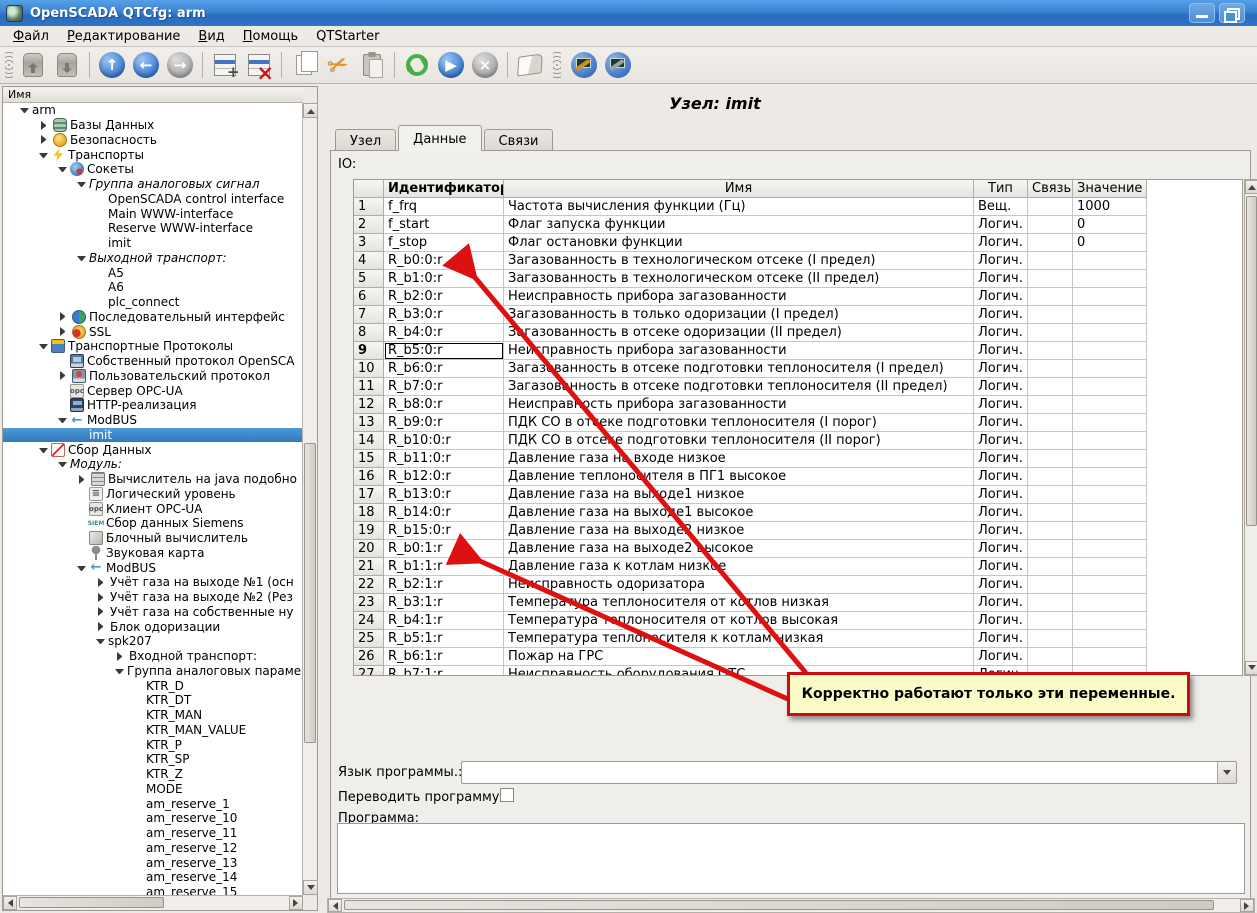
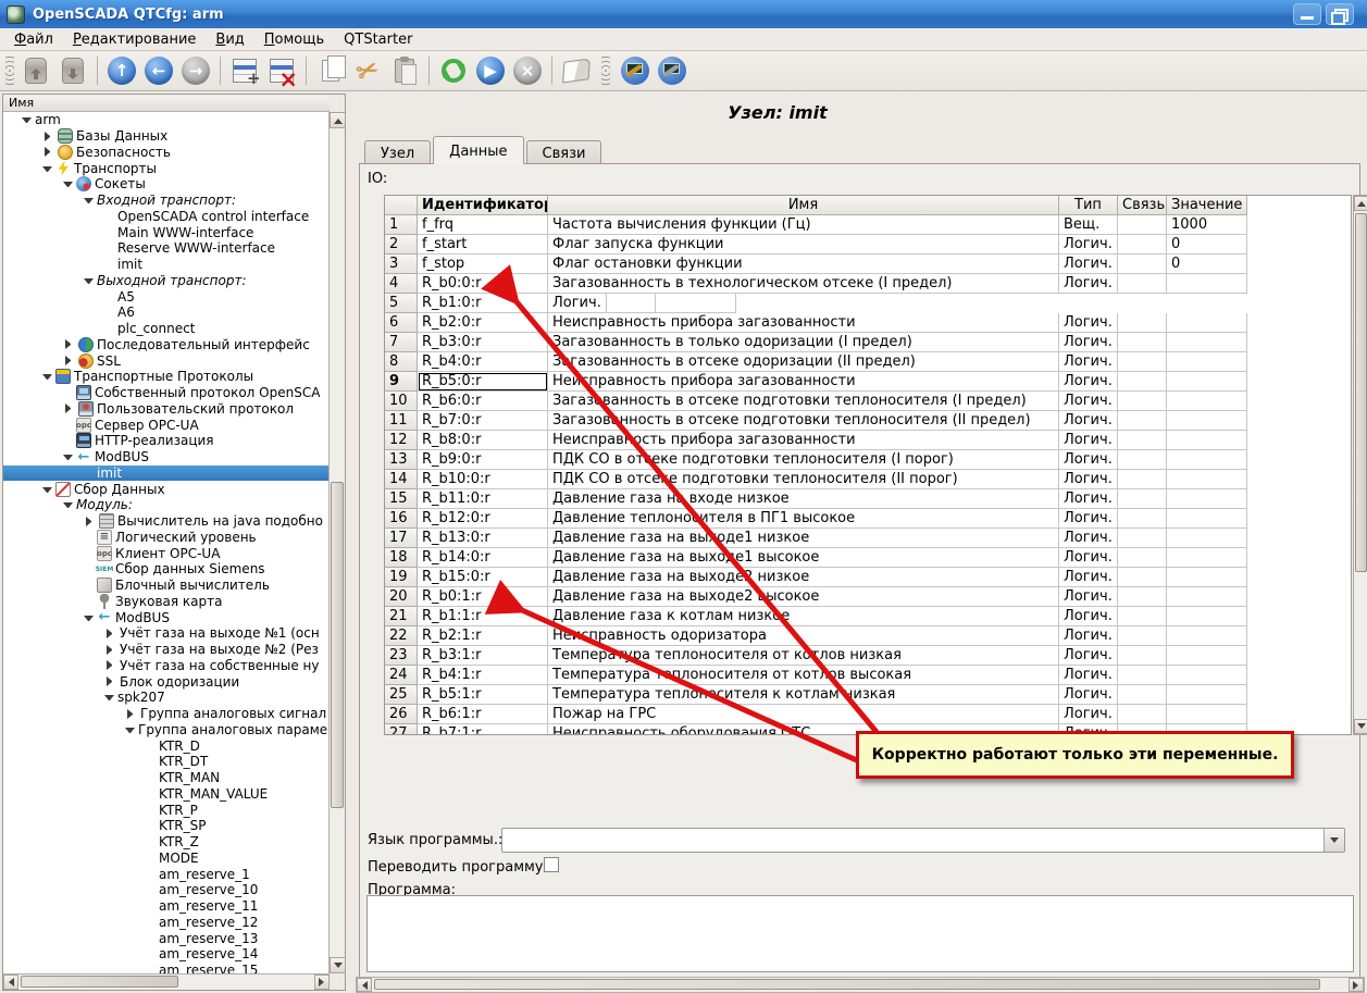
  OpenSCADA QTCfg: arm
  Файл
  Редактирование
  Вид
  Помощь
  QTStarter
  ↑
  ←
  →
  +
  ×
  ▶
  ×
  Имя
  arm
  Базы Данных
  Безопасность
  Транспорты
  Сокеты
- Группа аналоговых сигнал
+ Входной транспорт:
  OpenSCADA control interface
  Main WWW-interface
  Reserve WWW-interface
  imit
  Выходной транспорт:
  A5
  A6
  plc_connect
  Последовательный интерфейс
  SSL
  Транспортные Протоколы
  Собственный протокол OpenSCA
  Пользовательский протокол
  opc
  Сервер OPC-UA
  HTTP-реализация
  ←
  ModBUS
  imit
  Сбор Данных
  Модуль:
  Вычислитель на java подобно
  ≡
  Логический уровень
  opc
  Клиент OPC-UA
  Сбор данных Siemens
  Блочный вычислитель
  Звуковая карта
  ←
  ModBUS
  Учёт газа на выходе №1 (осн
  Учёт газа на выходе №2 (Рез
  Учёт газа на собственные ну
  Блок одоризации
  spk207
- Входной транспорт:
+ Группа аналоговых сигнал
  Группа аналоговых параме
  KTR_D
  KTR_DT
  KTR_MAN
  KTR_MAN_VALUE
  KTR_P
  KTR_SP
  KTR_Z
  MODE
  am_reserve_1
  am_reserve_10
  am_reserve_11
  am_reserve_12
  am_reserve_13
  am_reserve_14
  am_reserve_15
  Узел: imit
  Узел
  Данные
  Связи
  IO:
  Идентификато
  Имя
  Тип
  Связь
  Значение
  1
  f_frq
  Частота вычисления функции (Гц)
  Вещ.
  1000
  2
  f_start
  Флаг запуска функции
  Логич.
  0
  3
  f_stop
  Флаг остановки функции
  Логич.
  0
  4
  R_b0:0:r
  Загазованность в технологическом отсеке (I предел)
  Логич.
  5
  R_b1:0:r
- Загазованность в технологическом отсеке (II предел)
  Логич.
  6
  R_b2:0:r
  Неисправность прибора загазованности
  Логич.
  7
  R_b3:0:r
  Загазованность в только одоризации (I предел)
  Логич.
  8
  R_b4:0:r
  Згазованность в отсеке одоризации (II предел)
  Логич.
  9
  R_b5:0:r
  Неиправность прибора загазованности
  Логич.
  10
  R_b6:0:r
  Загазванность в отсеке подготовки теплоносителя (I предел)
  Логич.
  11
  R_b7:0:r
  Загазовнность в отсеке подготовки теплоносителя (II предел)
  Логич.
  12
  R_b8:0:r
  Неисправность прибора загазованности
  Логич.
  13
  R_b9:0:r
  ПДК СО в отеке подготовки теплоносителя (I порог)
  Логич.
  14
  R_b10:0:r
  ПДК СО в отсее подготовки теплоносителя (II порог)
  Логич.
  15
  R_b11:0:r
  Давление газа н входе низкое
  Логич.
  16
  R_b12:0:r
  Давление теплоноителя в ПГ1 высокое
  Логич.
  17
  R_b13:0:r
  Давление газа на выоде1 низкое
  Логич.
  18
  R_b14:0:r
  Давление газа на выхое1 высокое
  Логич.
  19
  R_b15:0:r
  Давление газа на выходе низкое
  Логич.
  20
  R_b0:1:r
  Давление газа на выходе2ысокое
  Логич.
  21
  R_b1:1:r
  Давление газа к котлам низке
  Логич.
  22
  R_b2:1:r
  Неправность одоризатора
  Логич.
  23
  R_b3:1:r
  Темперара теплоносителя от колов низкая
  Логич.
  24
  R_b4:1:r
  Температура тплоносителя от котлов высокая
  Логич.
  25
  R_b5:1:r
  Температура теплосителя к котламизкая
  Логич.
  26
  R_b6:1:r
  Пожар на ГРС
  Логич.
  27
  R_b7:1:r
  Неисправность оборудования ОС
  Язык программы.
  Переводить программу
  Программа:
  Корректно работают только эти переменные.
